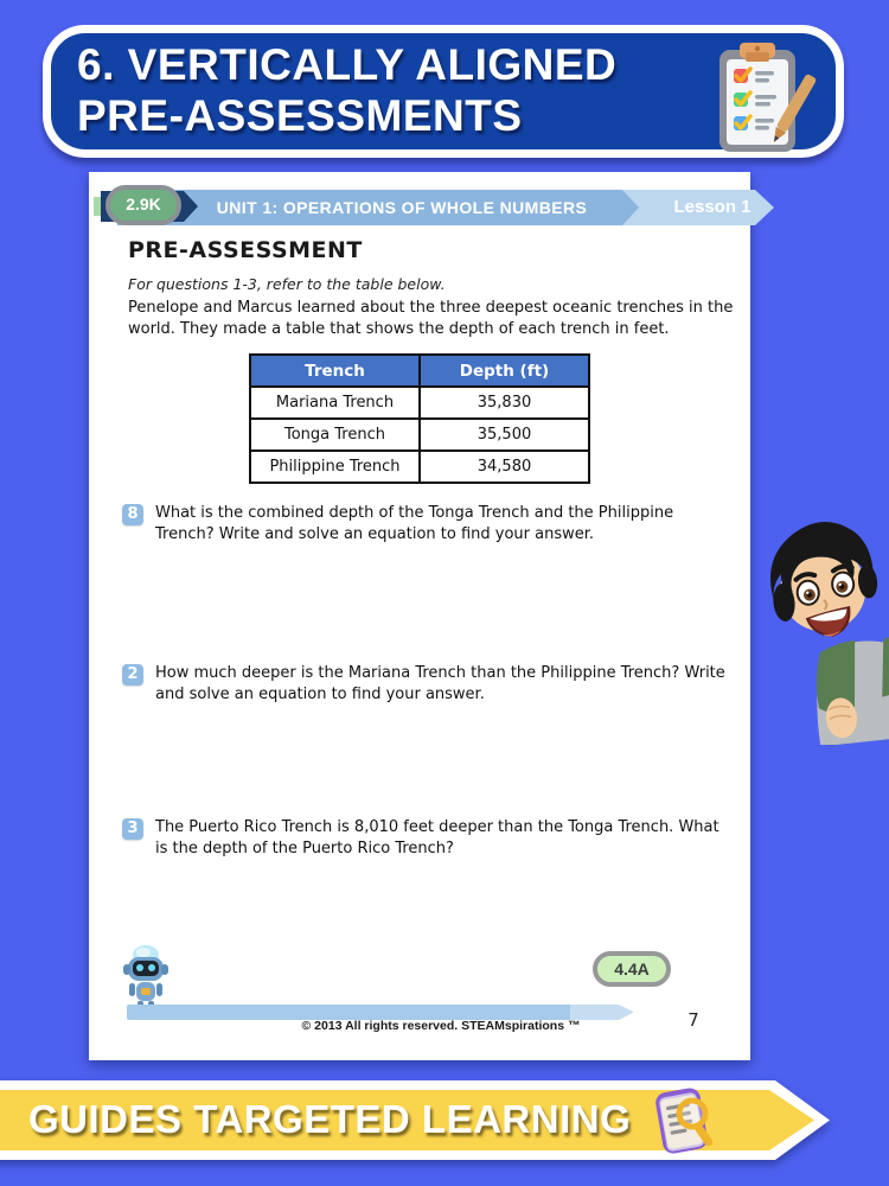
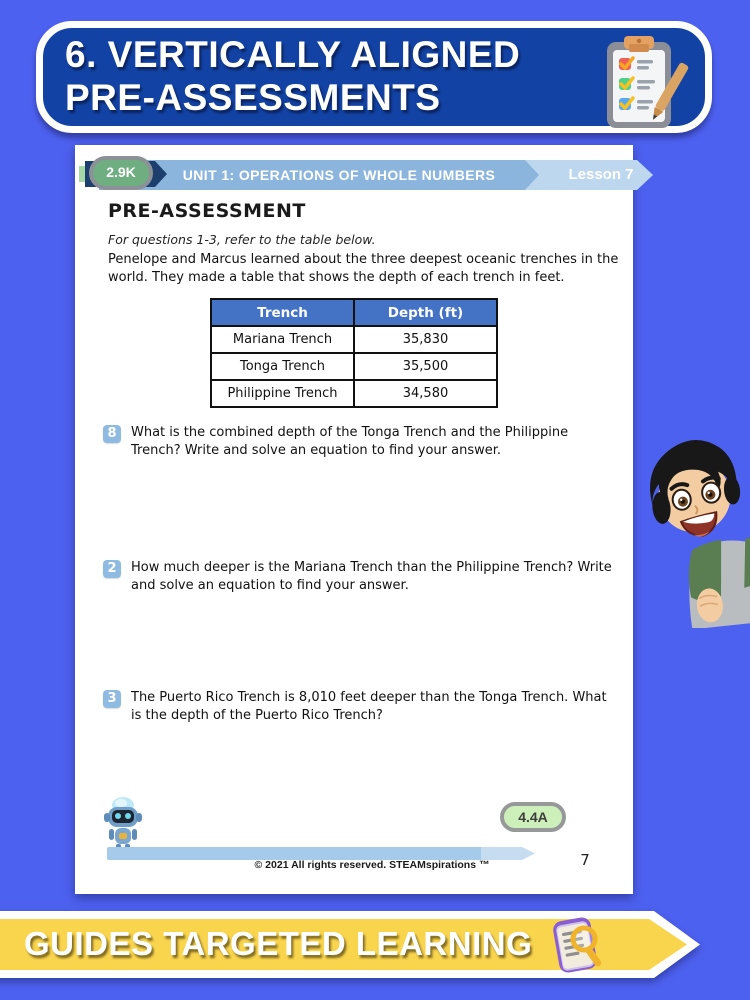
  6. VERTICALLY ALIGNED
  PRE-ASSESSMENTS
  UNIT 1: OPERATIONS OF WHOLE NUMBERS
- Lesson 1
+ Lesson 7
  2.9K
  PRE-ASSESSMENT
  For questions 1-3, refer to the table below.
  Penelope and Marcus learned about the three deepest oceanic trenches in the world. They made a table that shows the depth of each trench in feet.
  Trench	Depth (ft)
  Mariana Trench	35,830
  Tonga Trench	35,500
  Philippine Trench	34,580
  8
  What is the combined depth of the Tonga Trench and the Philippine Trench? Write and solve an equation to find your answer.
  2
  How much deeper is the Mariana Trench than the Philippine Trench? Write and solve an equation to find your answer.
  3
  The Puerto Rico Trench is 8,010 feet deeper than the Tonga Trench. What is the depth of the Puerto Rico Trench?
  4.4A
- © 2013 All rights reserved. STEAMspirations ™
+ © 2021 All rights reserved. STEAMspirations ™
  7
  GUIDES TARGETED LEARNING
